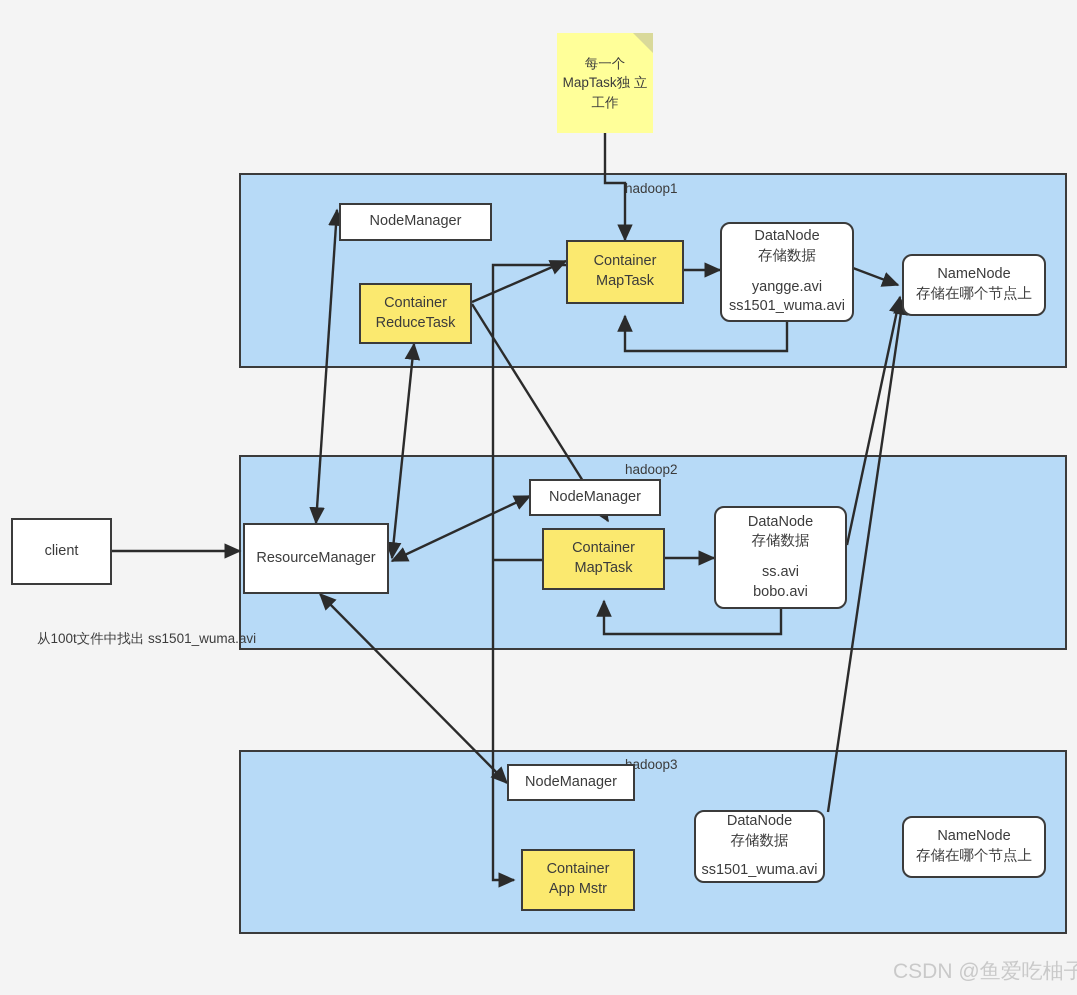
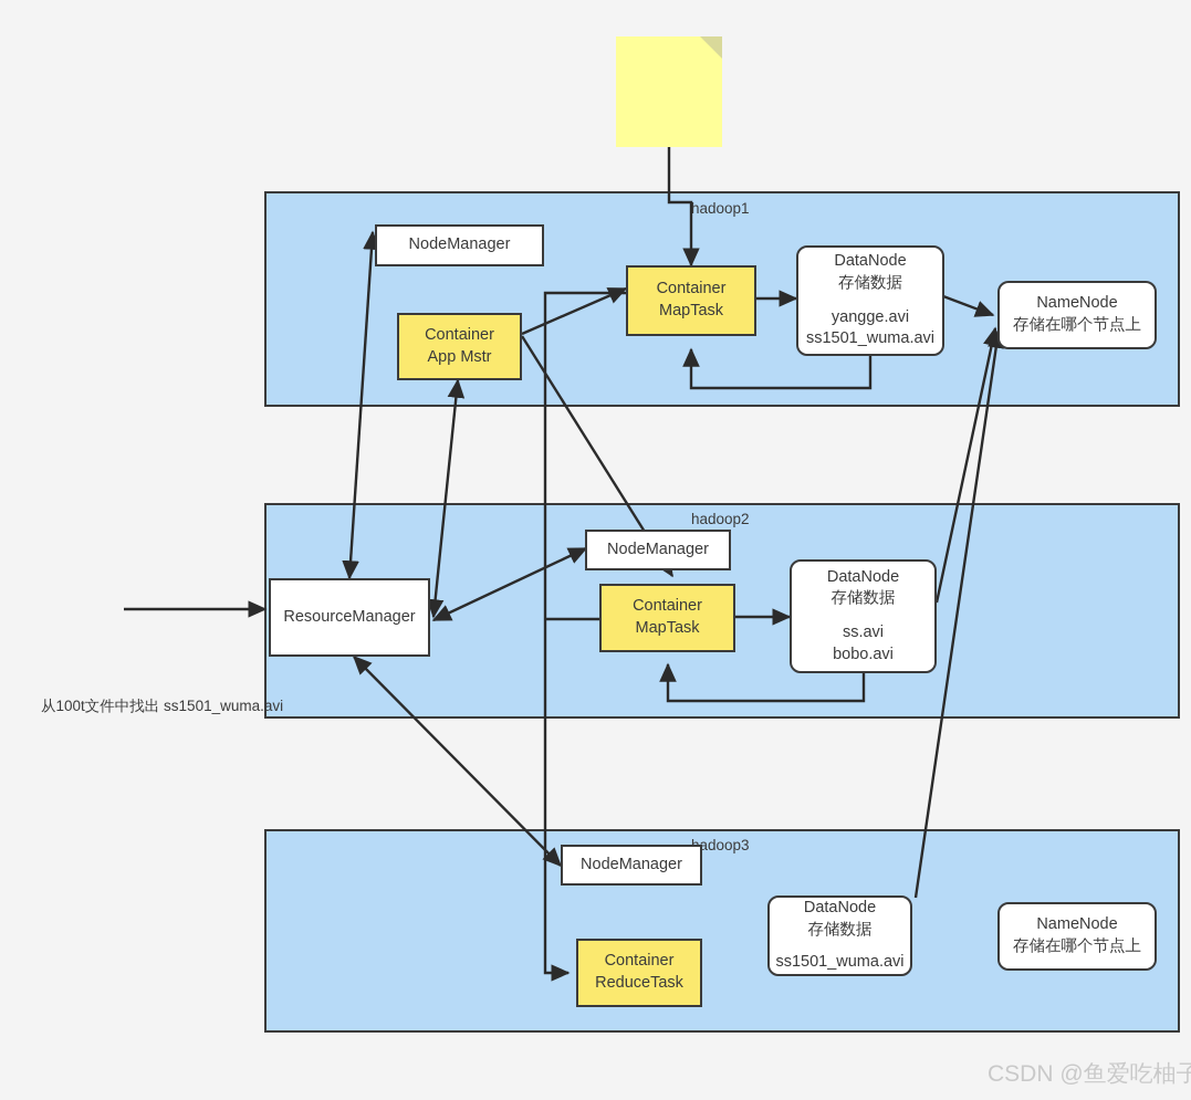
  hadoop1
  hadoop2
  adoop3
- 每一个 MapTask独 立工作
- client
  从100t文件中找出 ss1501_wuma.avi
  ResourceManager
  NodeManager
  Container
- ReduceTask
+ App Mstr
  Container
  MapTask
  DataNode
  存储数据
  yangge.avi
  ss1501_wuma.avi
  NameNode
  存储在哪个节点上
  NodeManager
  Container
  MapTask
  DataNode
  存储数据
  ss.avi
  bobo.avi
  NodeManager
  Container
- App Mstr
+ ReduceTask
  DataNode
  存储数据
  ss1501_wuma.avi
  NameNode
  存储在哪个节点上
  CSDN @鱼爱吃柚子
